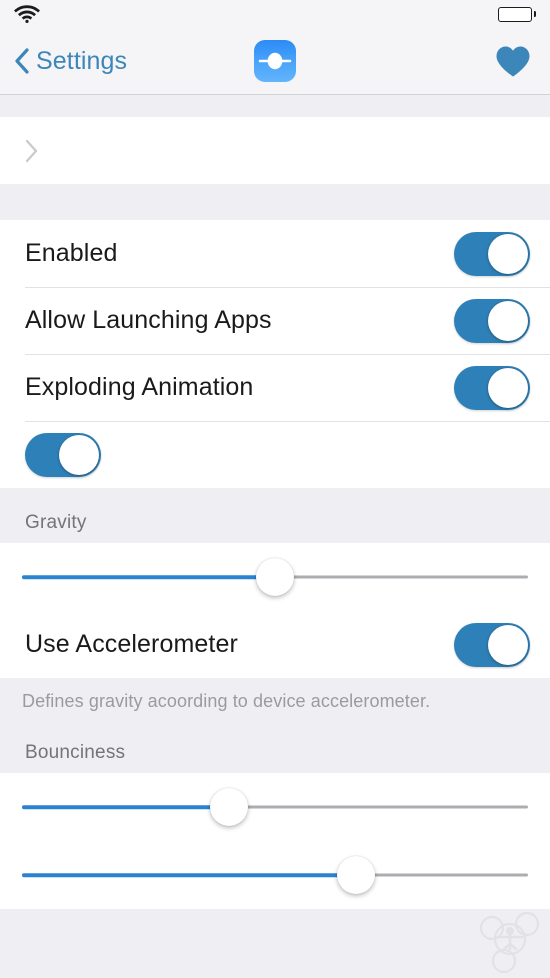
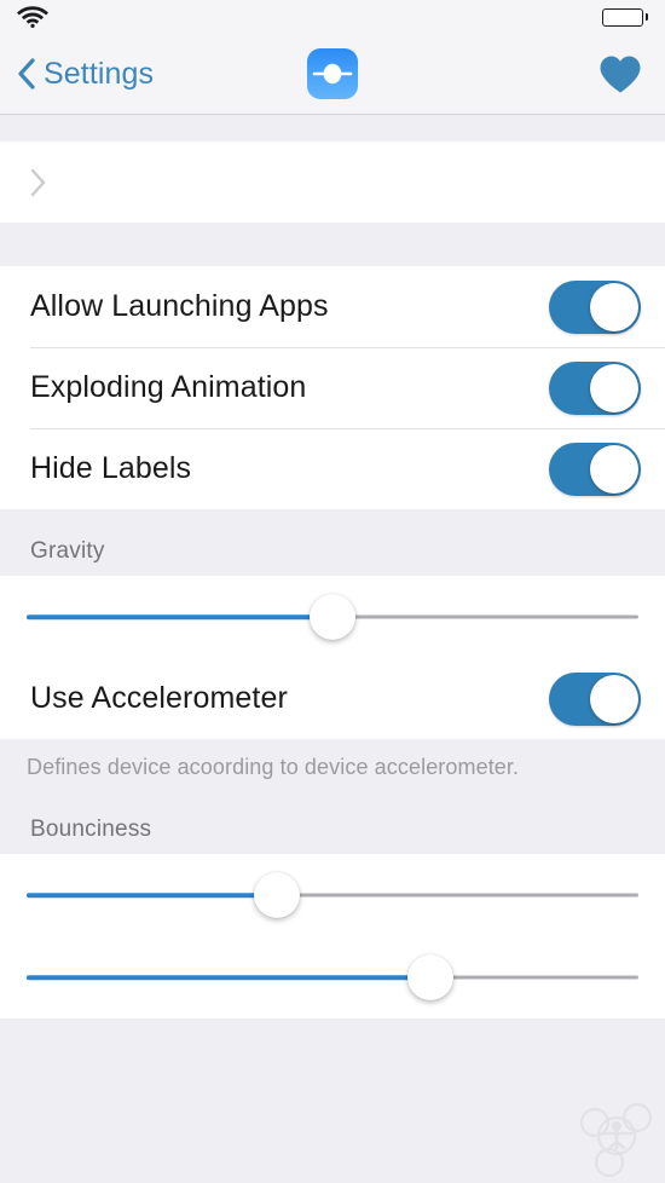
  Settings
- Enabled
  Allow Launching Apps
  Exploding Animation
+ Hide Labels
  Gravity
  Use Accelerometer
- Defines gravity acoording to device accelerometer.
+ Defines device acoording to device accelerometer.
  Bounciness
